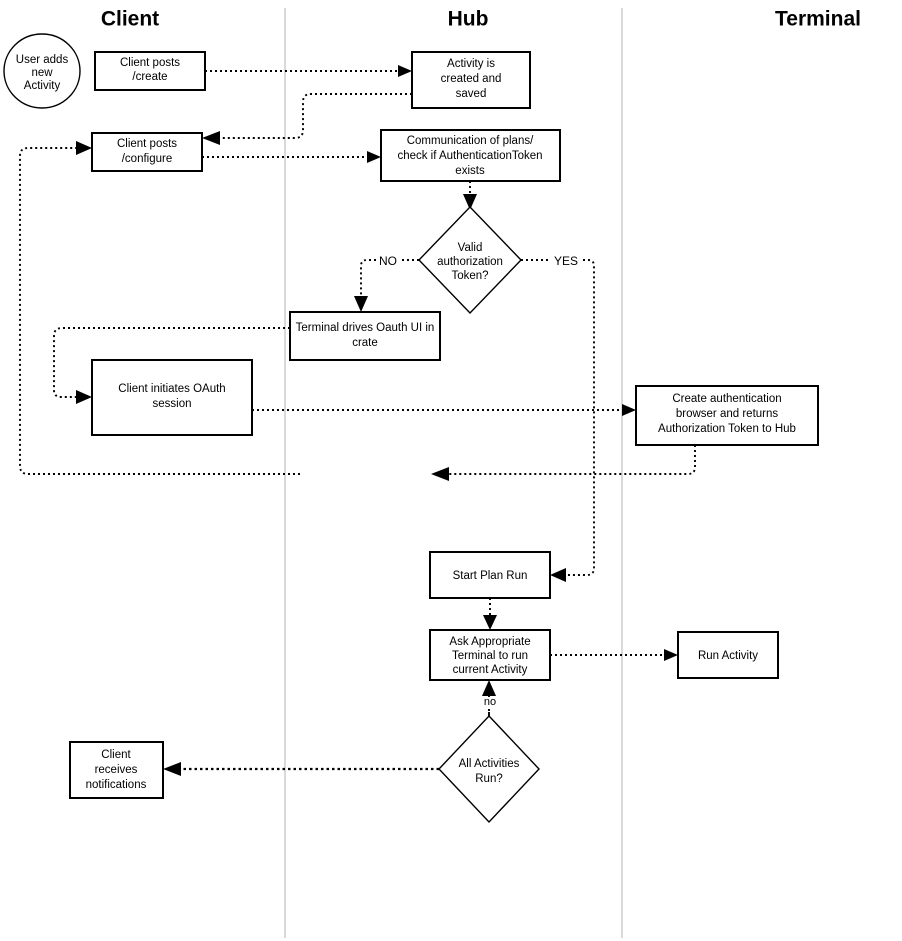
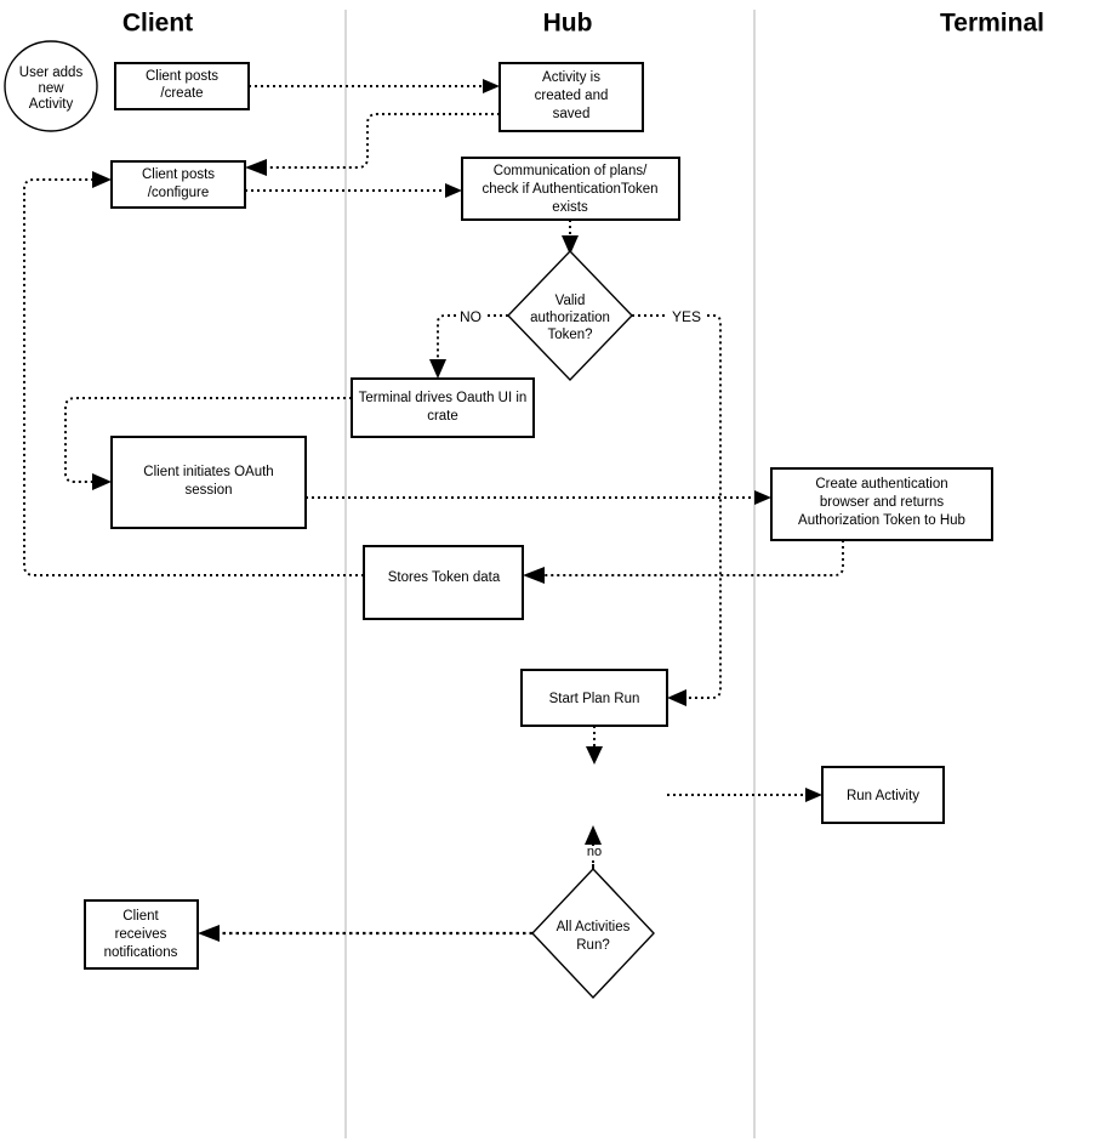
  Client
  Hub
  Terminal
  NO
  YES
  no
  User adds
  new
  Activity
  Client posts
  /create
  Activity is
  created and
  saved
  Client posts
  /configure
  Communication of plans/
  check if AuthenticationToken
  exists
  Valid
  authorization
  Token?
  Terminal drives Oauth UI in
  crate
  Client initiates OAuth
  session
  Create authentication
  browser and returns
  Authorization Token to Hub
+ Stores Token data
  Start Plan Run
- Ask Appropriate
- Terminal to run
- current Activity
  Run Activity
  All Activities
  Run?
  Client
  receives
  notifications
